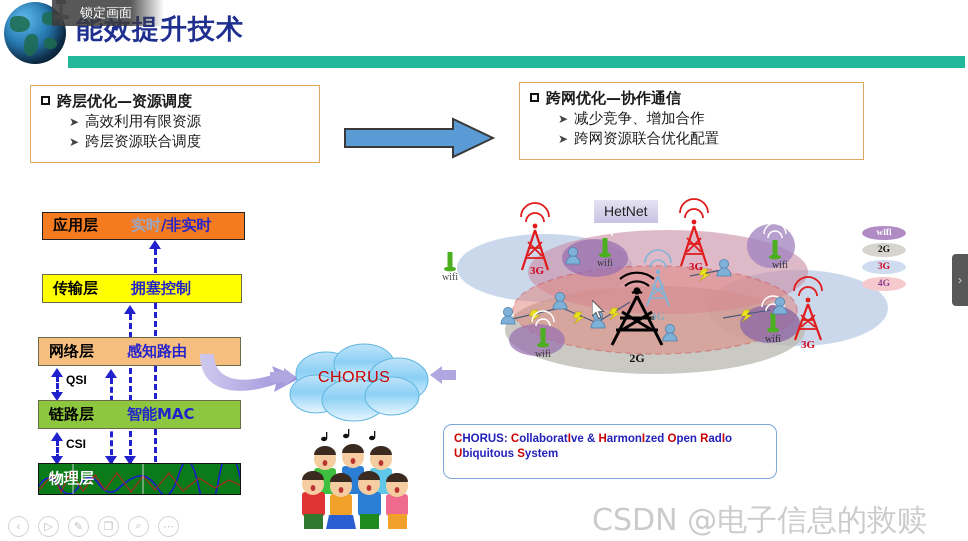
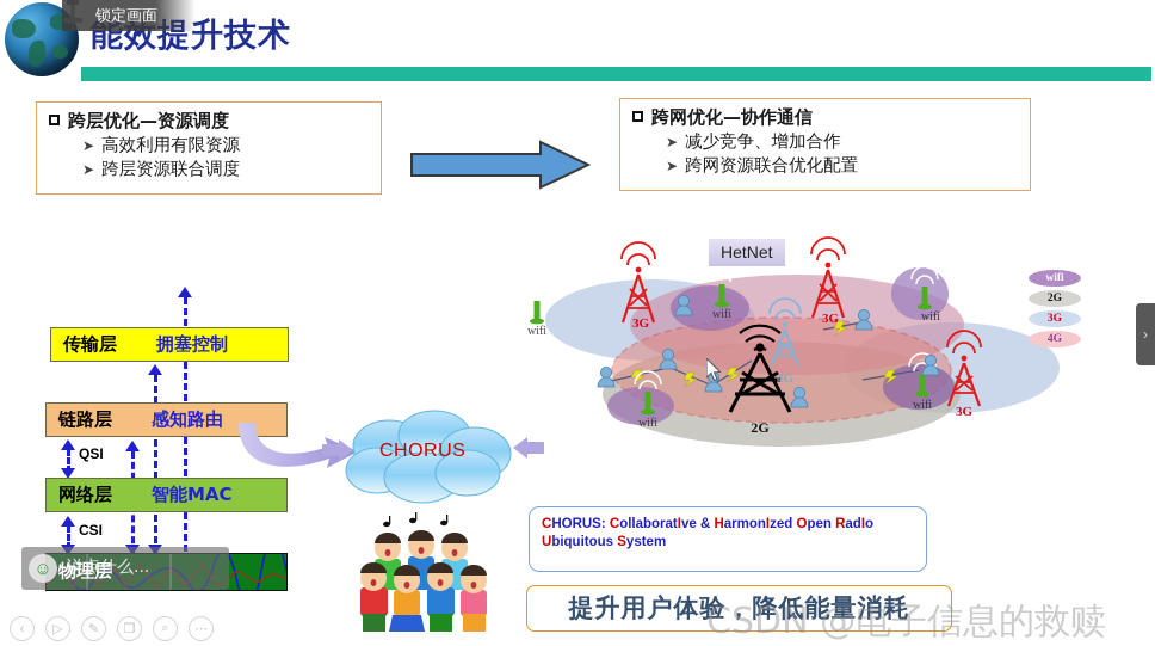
  能效提升技术
  锁定画面
  跨层优化—资源调度
  ➤ 高效利用有限资源
  ➤ 跨层资源联合调度
  跨网优化—协作通信
  ➤ 减少竞争、增加合作
  ➤ 跨网资源联合优化配置
  QSI
  CSI
- 应用层
- 实时/非实时
  传输层
  拥塞控制
- 网络层
+ 链路层
  感知路由
- 链路层
+ 网络层
  智能MAC
  物理层
  CHORUS
  2G
  3G
  3G
  3G
  4G
  wifi
  wifi
  wifi
  wifi
  wifi
  HetNet
  wifi
  2G
  3G
  4G
  CHORUS: CollaboratIve & HarmonIzed Open RadIo
  Ubiquitous System
+ 提升用户体验，降低能量消耗
  CSDN @电子信息的救赎
+ ☺
+ 说点什么...
  ‹
  ▷
  ✎
  ❐
  ⌕
  ⋯
  ›
